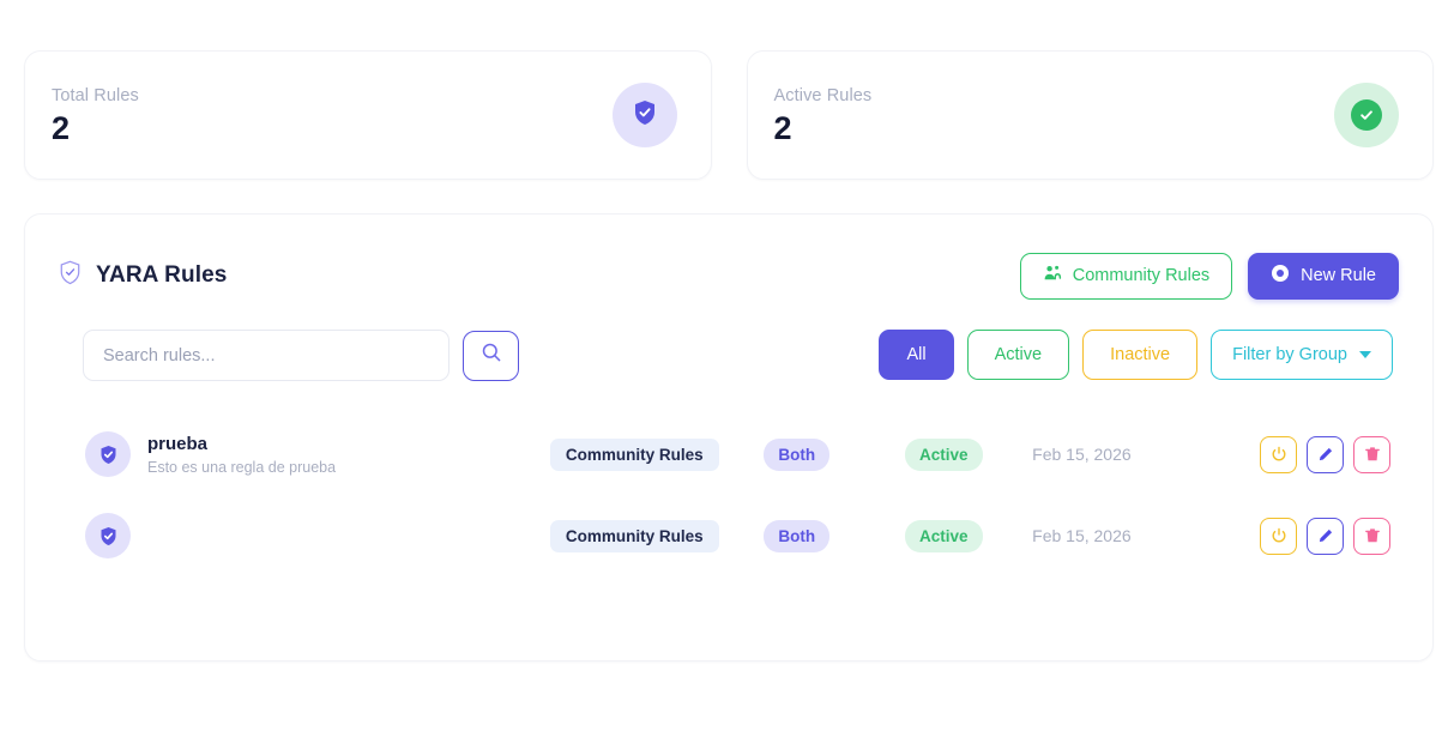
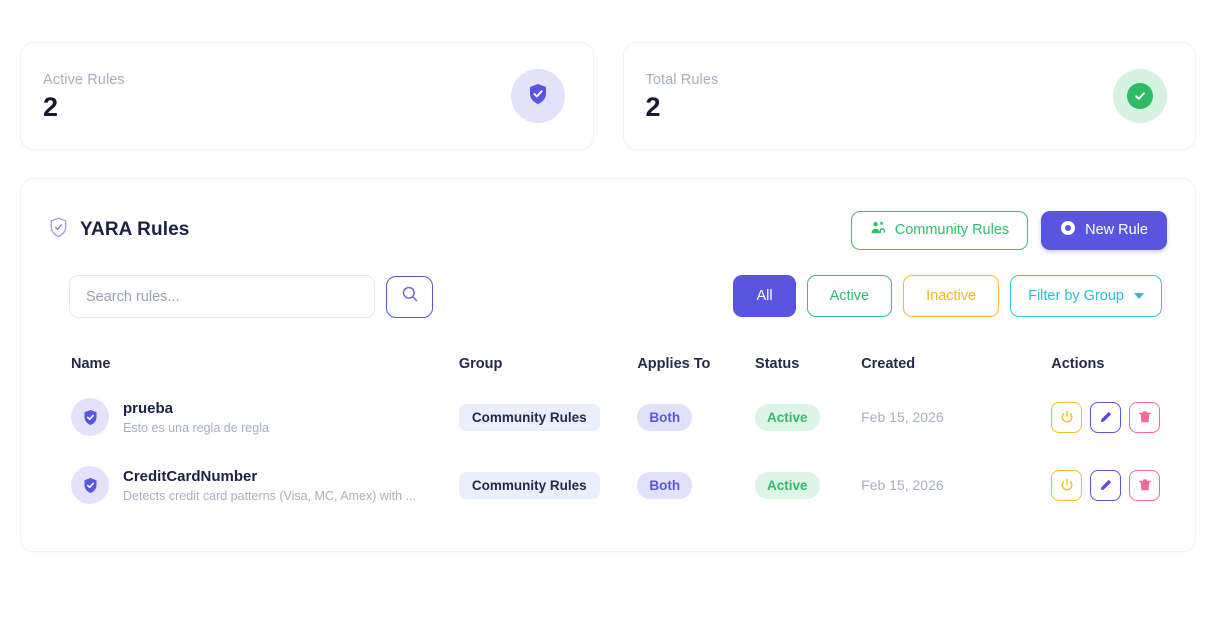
- Total Rules
+ Active Rules
  2
- Active Rules
+ Total Rules
  2
  YARA Rules
  Community Rules
  New Rule
  Search rules...
  All
  Active
  Inactive
  Filter by Group
+ Name
+ Group
+ Applies To
+ Status
+ Created
+ Actions
  prueba
- Esto es una regla de prueba
+ Esto es una regla de regla
  Community Rules
  Both
  Active
  Feb 15, 2026
+ CreditCardNumber
+ Detects credit card patterns (Visa, MC, Amex) with ...
  Community Rules
  Both
  Active
  Feb 15, 2026
